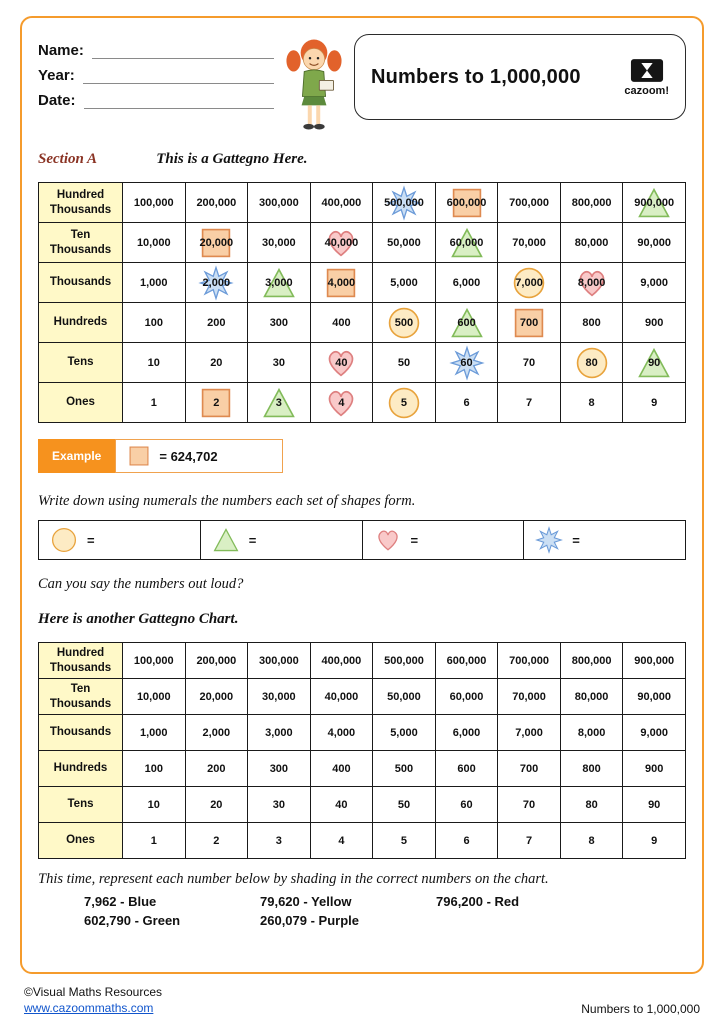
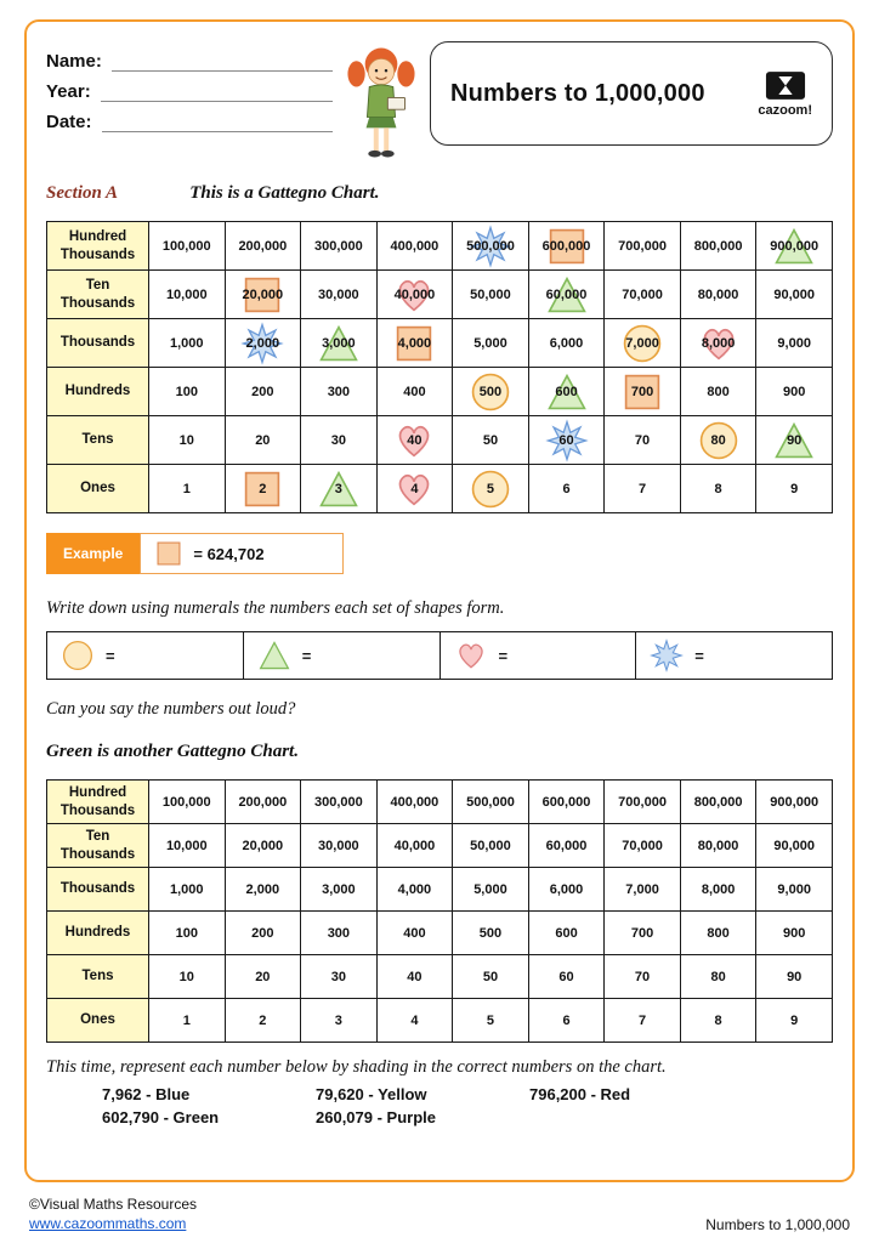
  Name:
  Year:
  Date:
  Numbers to 1,000,000
  cazoom!
- Section A This is a Gattegno Here.
+ Section A This is a Gattegno Chart.
  Hundred Thousands	100,000	200,000	300,000	400,000	500,000	600,000	700,000	800,000	900,000
  Ten Thousands	10,000	20,000	30,000	40,000	50,000	60,000	70,000	80,000	90,000
  Thousands	1,000	2,000	3,000	4,000	5,000	6,000	7,000	8,000	9,000
  Hundreds	100	200	300	400	500	600	700	800	900
  Tens	10	20	30	40	50	60	70	80	90
  Ones	1	2	3	4	5	6	7	8	9
  Example
  = 624,702
  Write down using numerals the numbers each set of shapes form.
  =
  =
  =
  =
  Can you say the numbers out loud?
- Here is another Gattegno Chart.
+ Green is another Gattegno Chart.
  Hundred Thousands	100,000	200,000	300,000	400,000	500,000	600,000	700,000	800,000	900,000
  Ten Thousands	10,000	20,000	30,000	40,000	50,000	60,000	70,000	80,000	90,000
  Thousands	1,000	2,000	3,000	4,000	5,000	6,000	7,000	8,000	9,000
  Hundreds	100	200	300	400	500	600	700	800	900
  Tens	10	20	30	40	50	60	70	80	90
  Ones	1	2	3	4	5	6	7	8	9
  This time, represent each number below by shading in the correct numbers on the chart.
  7,962 - Blue
  79,620 - Yellow
  796,200 - Red
  602,790 - Green
  260,079 - Purple
  ©Visual Maths Resources
  www.cazoommaths.com
  Numbers to 1,000,000
